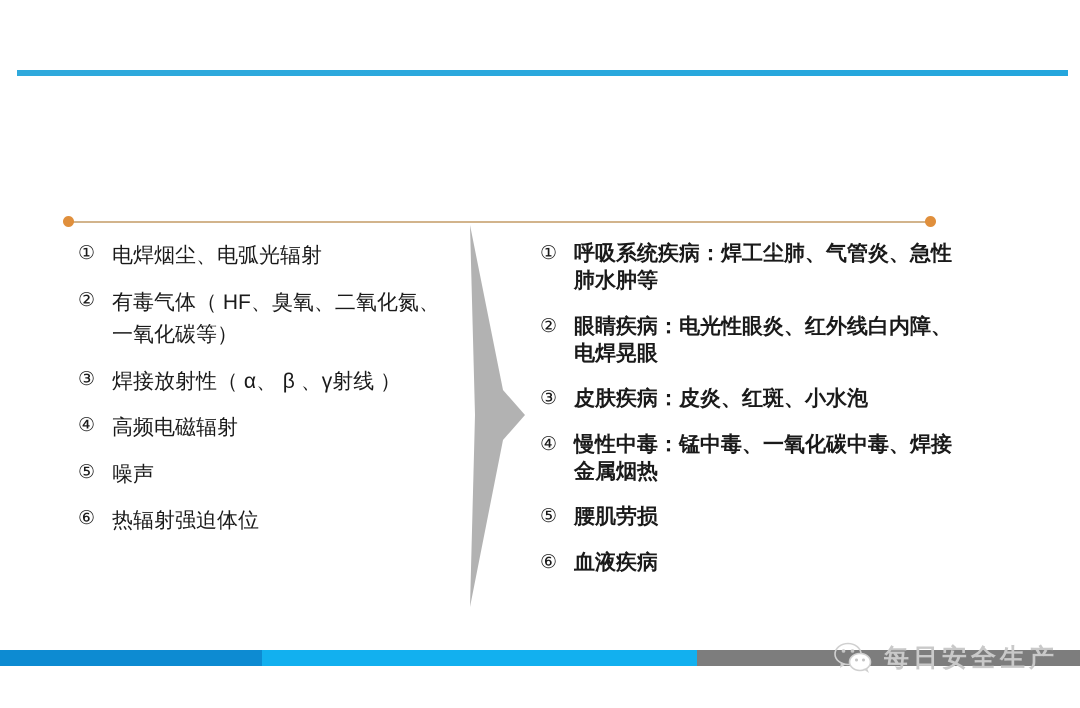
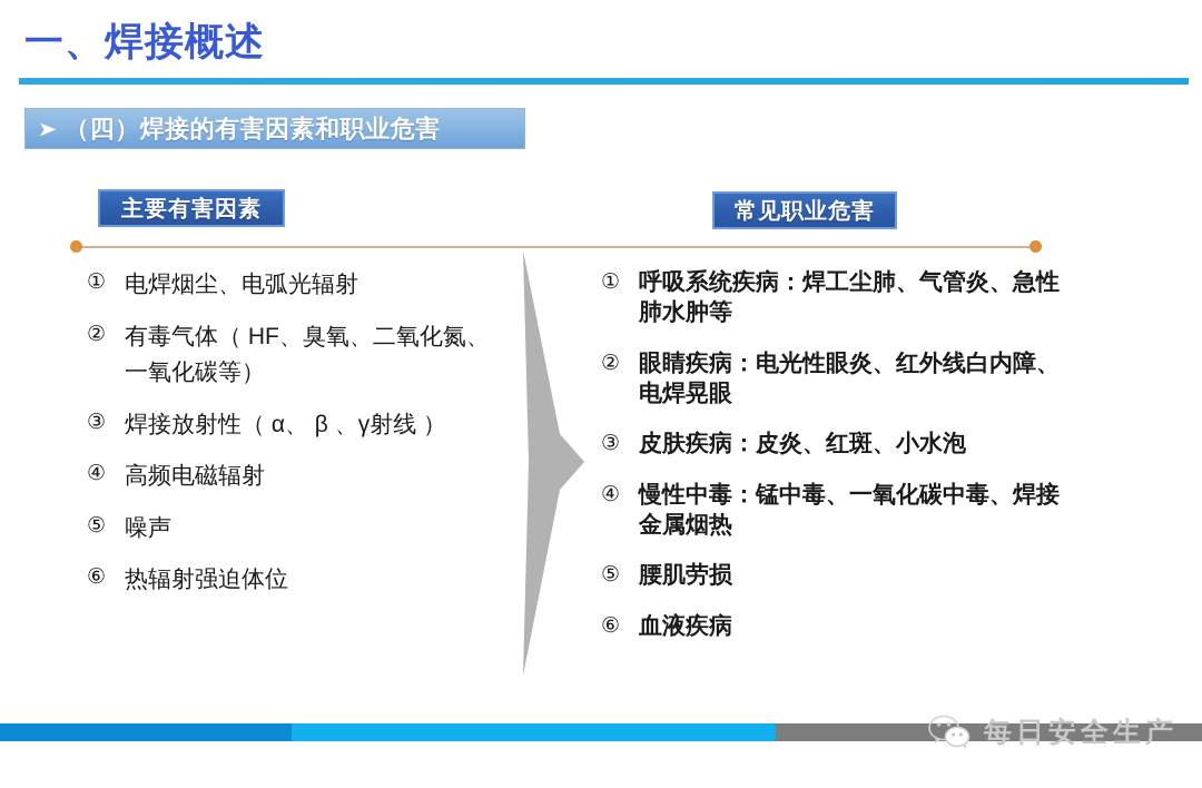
+ 一、焊接概述
+ ➤
+ （四）焊接的有害因素和职业危害
+ 主要有害因素
+ 常见职业危害
  ①
  电焊烟尘、电弧光辐射
  ②
  有毒气体（ HF、臭氧、二氧化氮、一氧化碳等）
  ③
  焊接放射性（ α、 β 、γ射线 ）
  ④
  高频电磁辐射
  ⑤
  噪声
  ⑥
  热辐射强迫体位
  ①
  呼吸系统疾病：焊工尘肺、气管炎、急性肺水肿等
  ②
  眼睛疾病：电光性眼炎、红外线白内障、电焊晃眼
  ③
  皮肤疾病：皮炎、红斑、小水泡
  ④
  慢性中毒：锰中毒、一氧化碳中毒、焊接金属烟热
  ⑤
  腰肌劳损
  ⑥
  血液疾病
  每日安全生产
